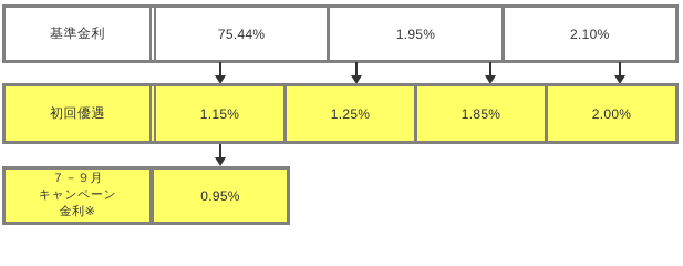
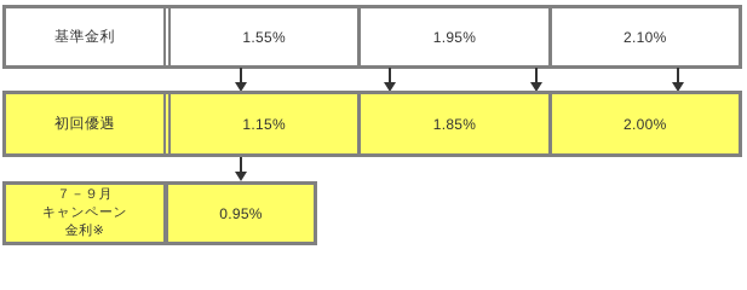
  基準金利
- 75.44%
+ 1.55%
  1.95%
  2.10%
  初回優遇
  1.15%
- 1.25%
  1.85%
  2.00%
  ７－９月
  キャンペーン
  金利※
  0.95%
